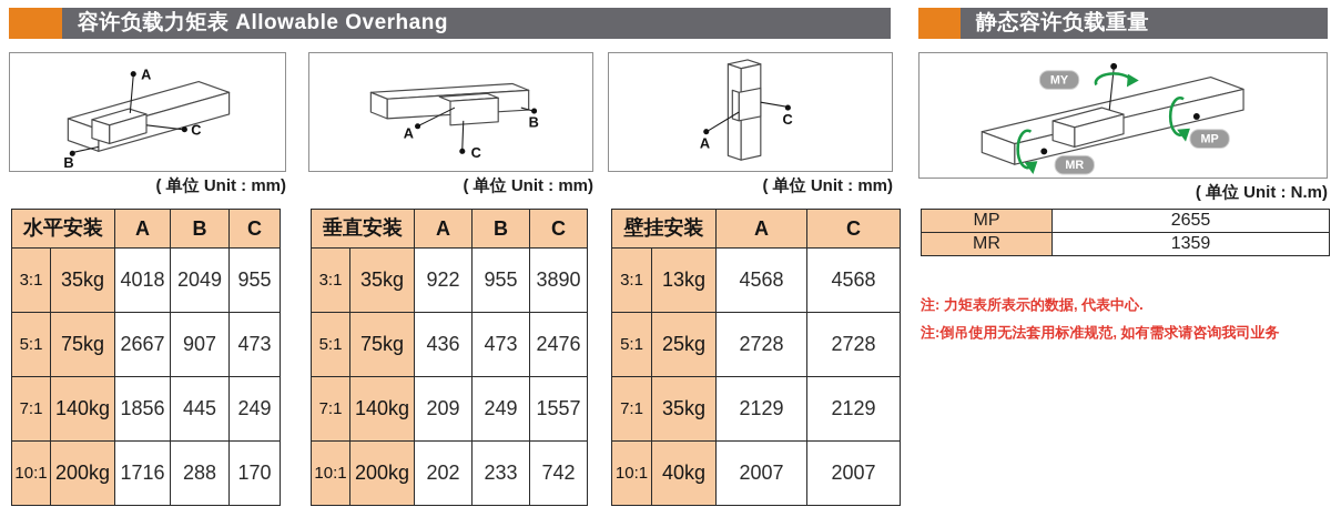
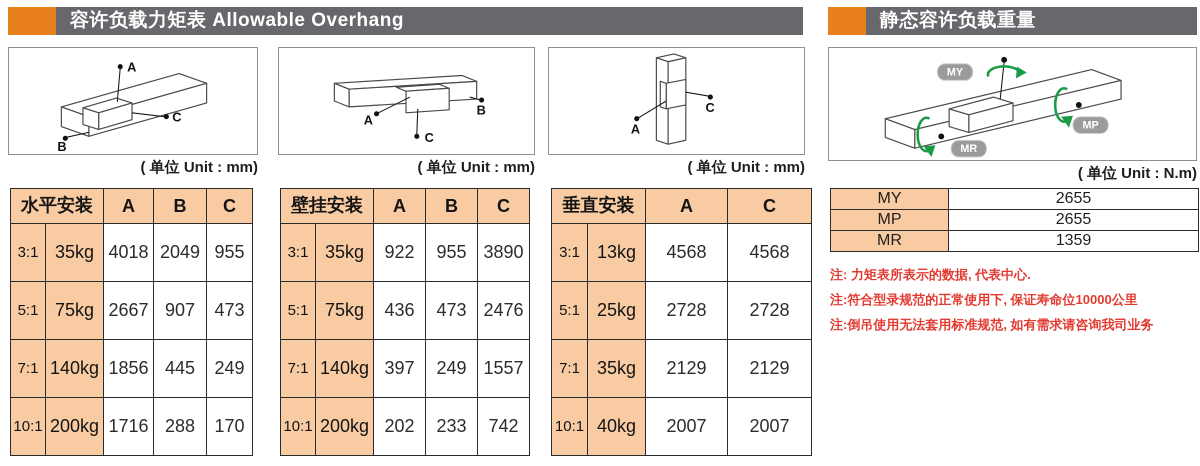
  容许负载力矩表 Allowable Overhang
  静态容许负载重量
  A
  B
  C
  ( 单位 Unit : mm)
  A
  B
  C
  ( 单位 Unit : mm)
  A
  C
  ( 单位 Unit : mm)
  MY
  MP
  MR
  ( 单位 Unit : N.m)
  水平安装	A	B	C
  3:1	35kg	4018	2049	955
  5:1	75kg	2667	907	473
  7:1	140kg	1856	445	249
  10:1	200kg	1716	288	170
- 垂直安装	A	B	C
+ 壁挂安装	A	B	C
  3:1	35kg	922	955	3890
  5:1	75kg	436	473	2476
- 7:1	140kg	209	249	1557
+ 7:1	140kg	397	249	1557
  10:1	200kg	202	233	742
- 壁挂安装	A	C
+ 垂直安装	A	C
  3:1	13kg	4568	4568
  5:1	25kg	2728	2728
  7:1	35kg	2129	2129
  10:1	40kg	2007	2007
+ MY	2655
  MP	2655
  MR	1359
  注: 力矩表所表示的数据, 代表中心.
+ 注:符合型录规范的正常使用下, 保证寿命位10000公里
  注:倒吊使用无法套用标准规范, 如有需求请咨询我司业务
